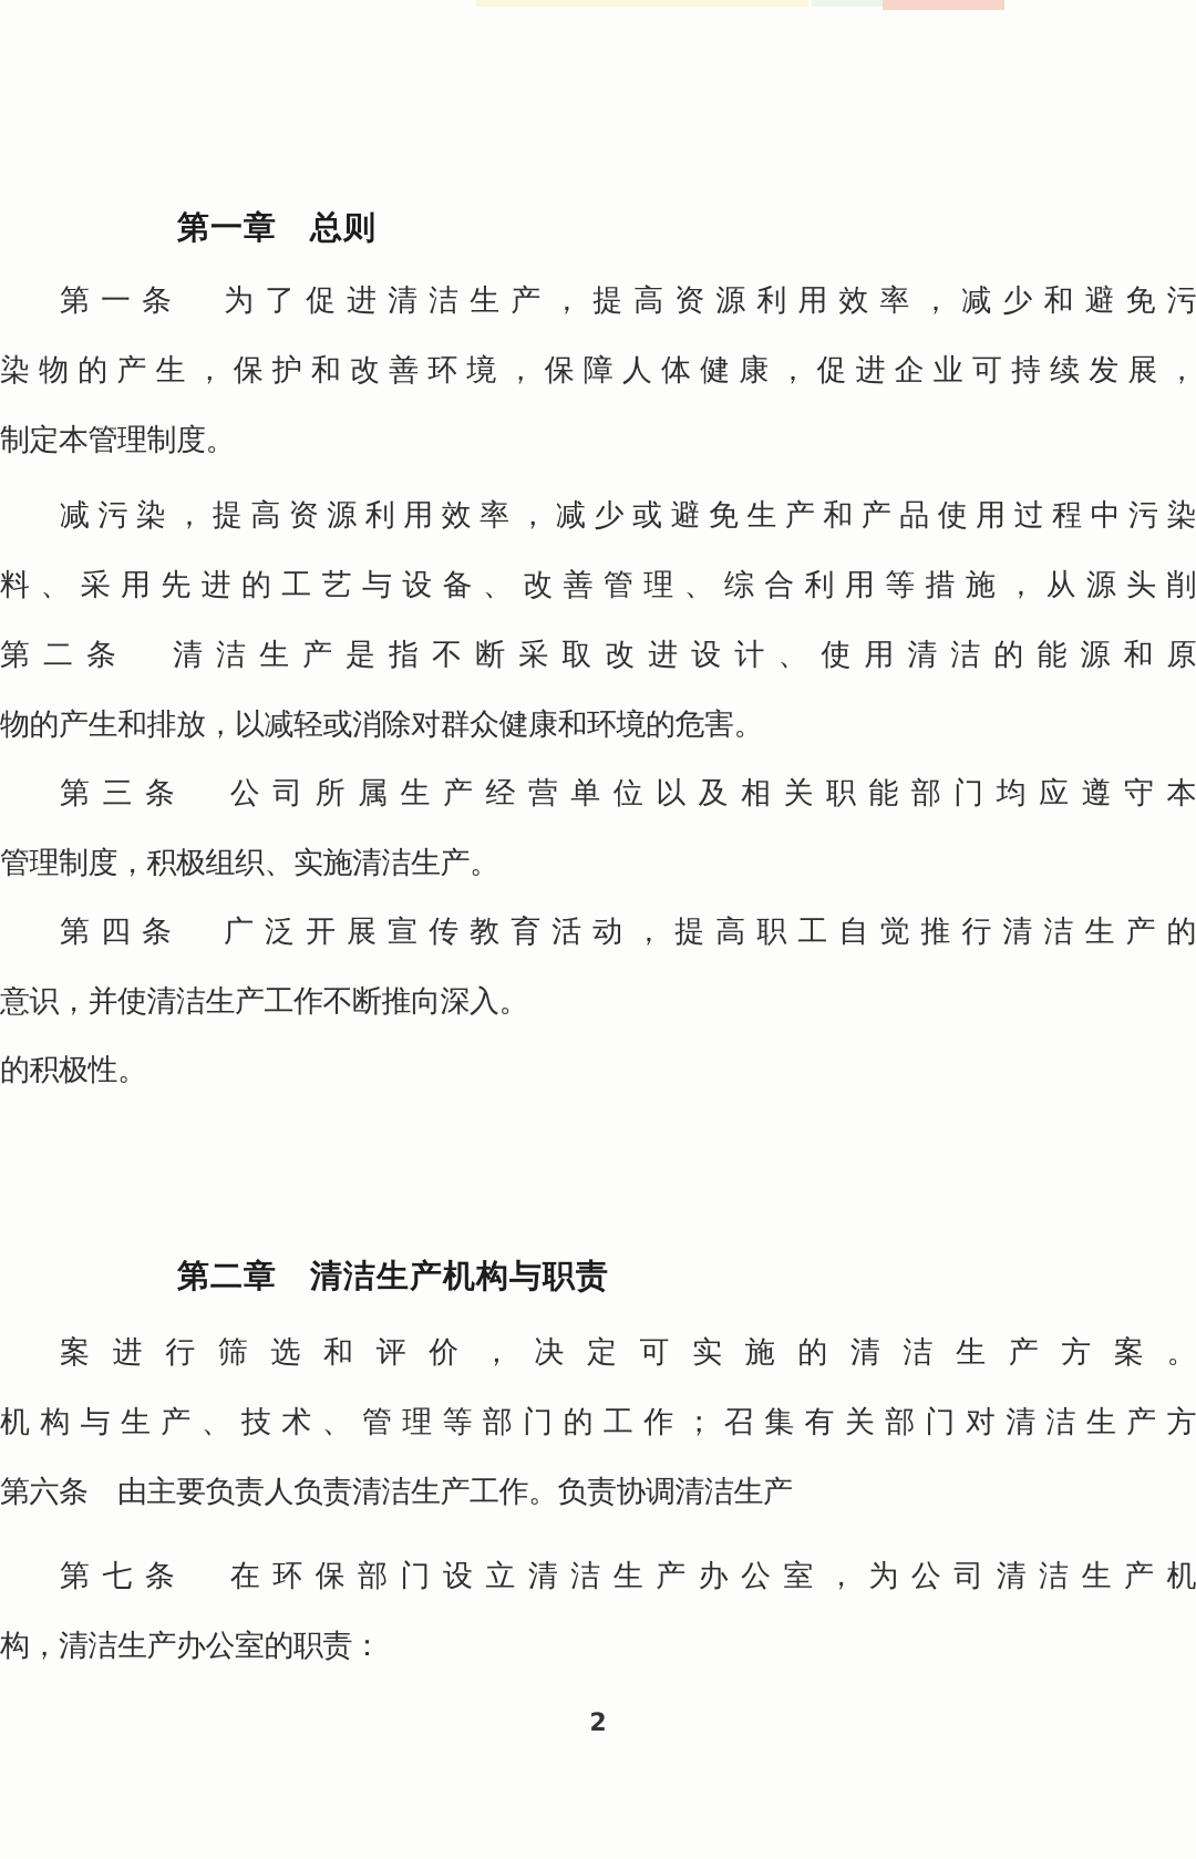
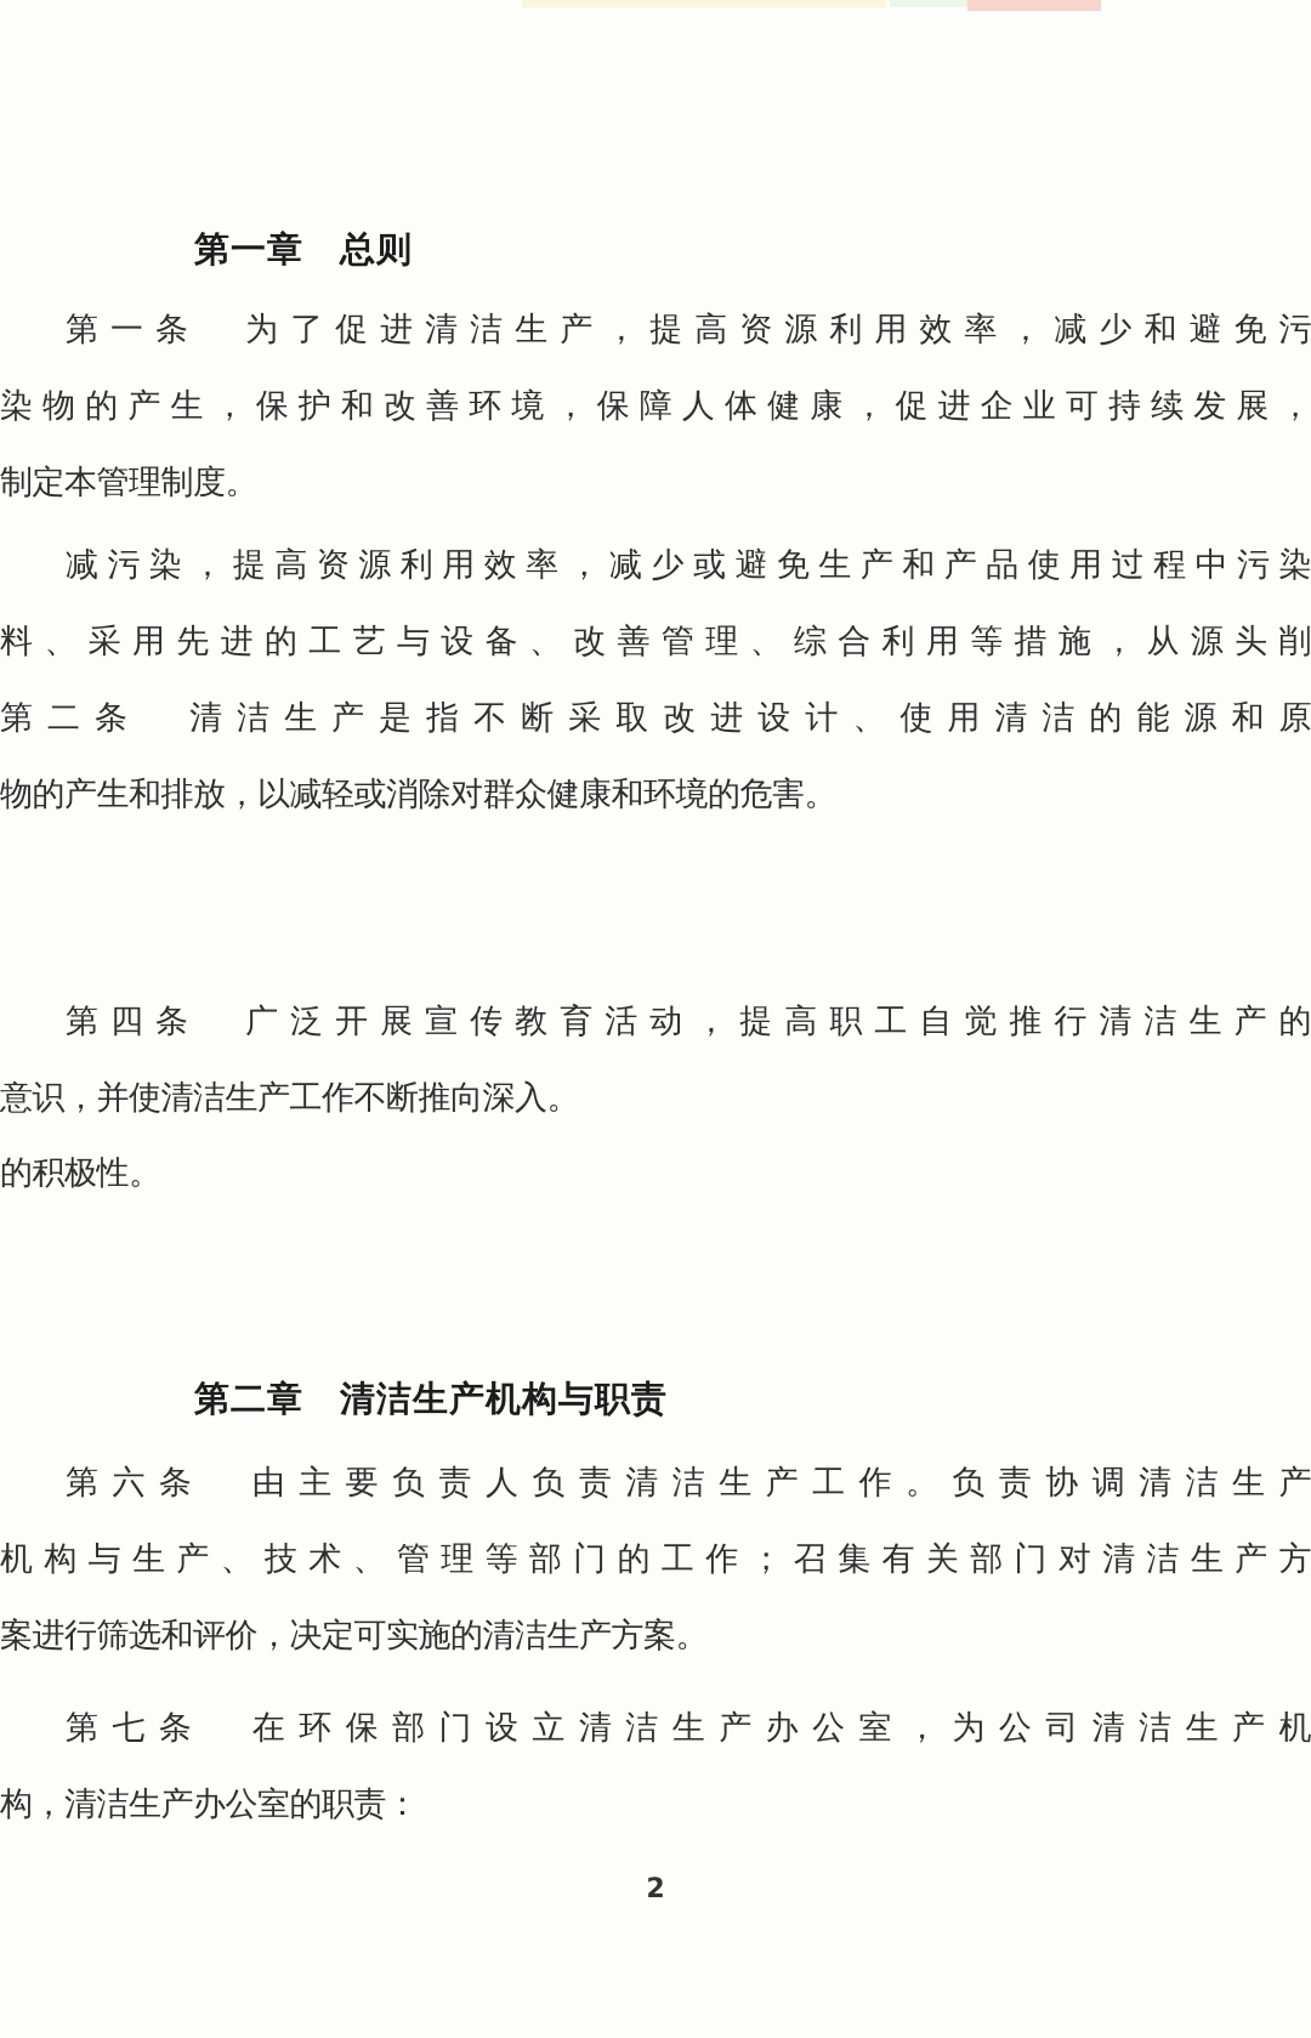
  第一章 总则
  第一条 为了促进清洁生产，提高资源利用效率，减少和避免污
  染物的产生，保护和改善环境，保障人体健康，促进企业可持续发展，
  制定本管理制度。
  减污染，提高资源利用效率，减少或避免生产和产品使用过程中污染
  料、采用先进的工艺与设备、改善管理、综合利用等措施，从源头削
  第二条 清洁生产是指不断采取改进设计、使用清洁的能源和原
  物的产生和排放，以减轻或消除对群众健康和环境的危害。
- 第三条 公司所属生产经营单位以及相关职能部门均应遵守本
- 管理制度，积极组织、实施清洁生产。
  第四条 广泛开展宣传教育活动，提高职工自觉推行清洁生产的
  意识，并使清洁生产工作不断推向深入。
  的积极性。
  第二章 清洁生产机构与职责
- 案进行筛选和评价，决定可实施的清洁生产方案。
+ 第六条 由主要负责人负责清洁生产工作。负责协调清洁生产
  机构与生产、技术、管理等部门的工作；召集有关部门对清洁生产方
- 第六条 由主要负责人负责清洁生产工作。负责协调清洁生产
+ 案进行筛选和评价，决定可实施的清洁生产方案。
  第七条 在环保部门设立清洁生产办公室，为公司清洁生产机
  构，清洁生产办公室的职责：
  2
